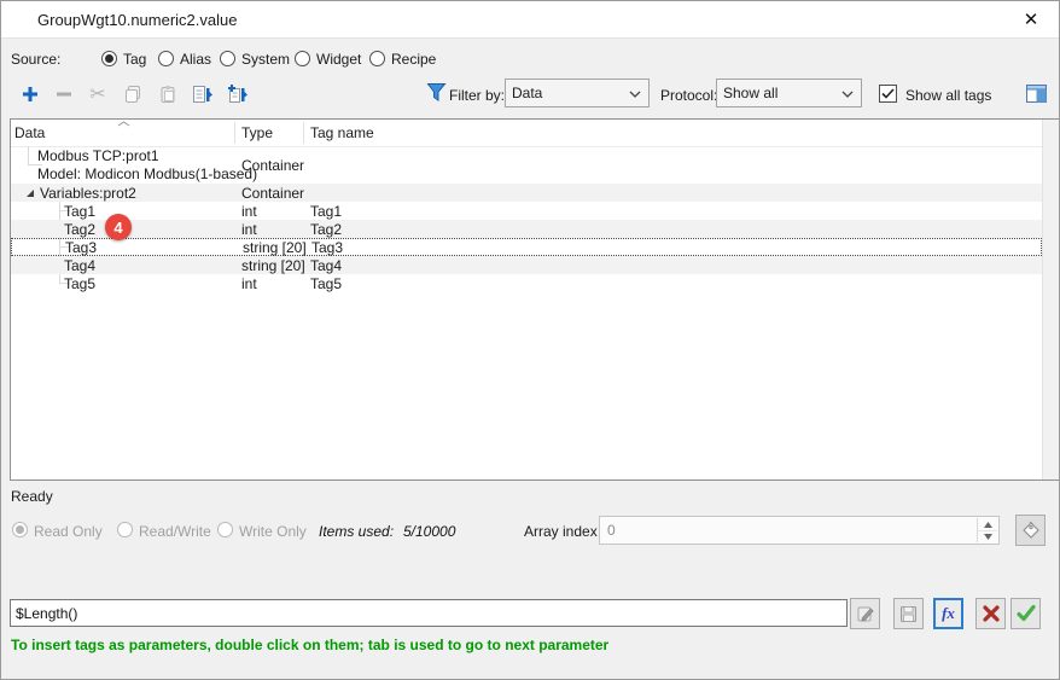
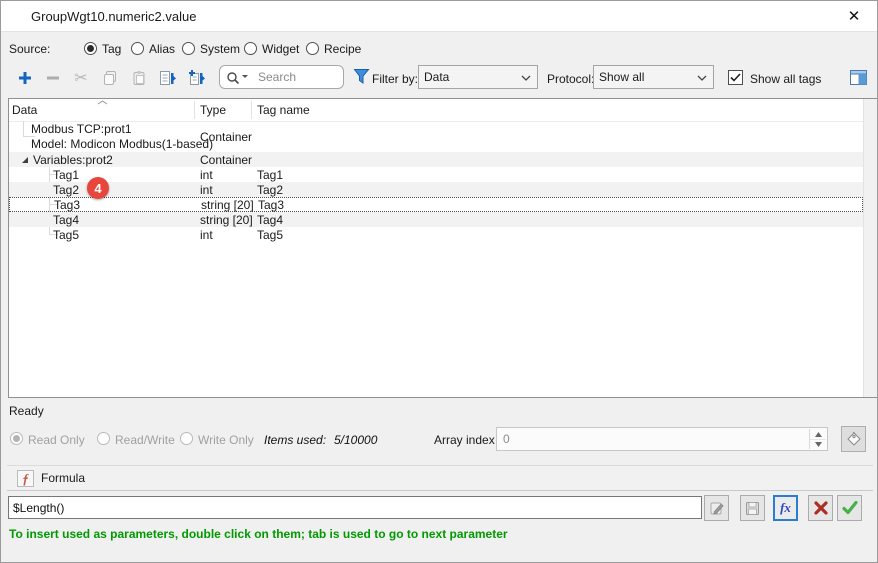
  GroupWgt10.numeric2.value
  ✕
  Source:
  Tag
  Alias
  System
  Widget
  Recipe
  ✂
+ Search
  Filter by:
  Data
  Protocol
  Show all
  Show all tags
  Data
  Type
  Tag name
  Modbus TCP:prot1
  Model: Modicon Modbus(1-based)
  Container
  Variables:prot2
  Container
  Tag1
  int
  Tag1
  Tag2
  int
  Tag2
  Tag3
  string [20]
  Tag3
  Tag4
  string [20]
  Tag4
  Tag5
  int
  Tag5
  4
  Ready
  Read Only
  Read/Write
  Write Only
  Items used:
  5/10000
  Array index
  0
+ f
+ Formula
  $Length()
  fx
- To insert tags as parameters, double click on them; tab is used to go to next parameter
+ To insert used as parameters, double click on them; tab is used to go to next parameter
